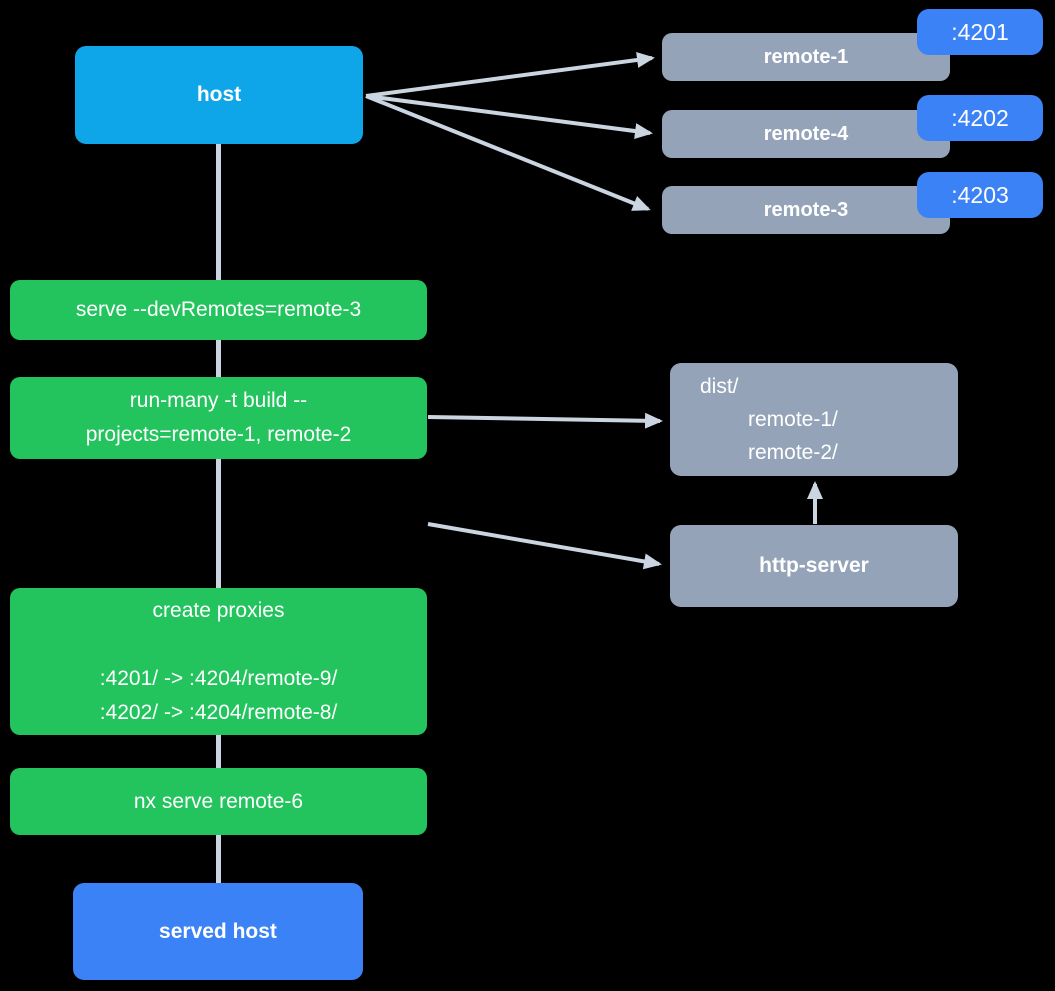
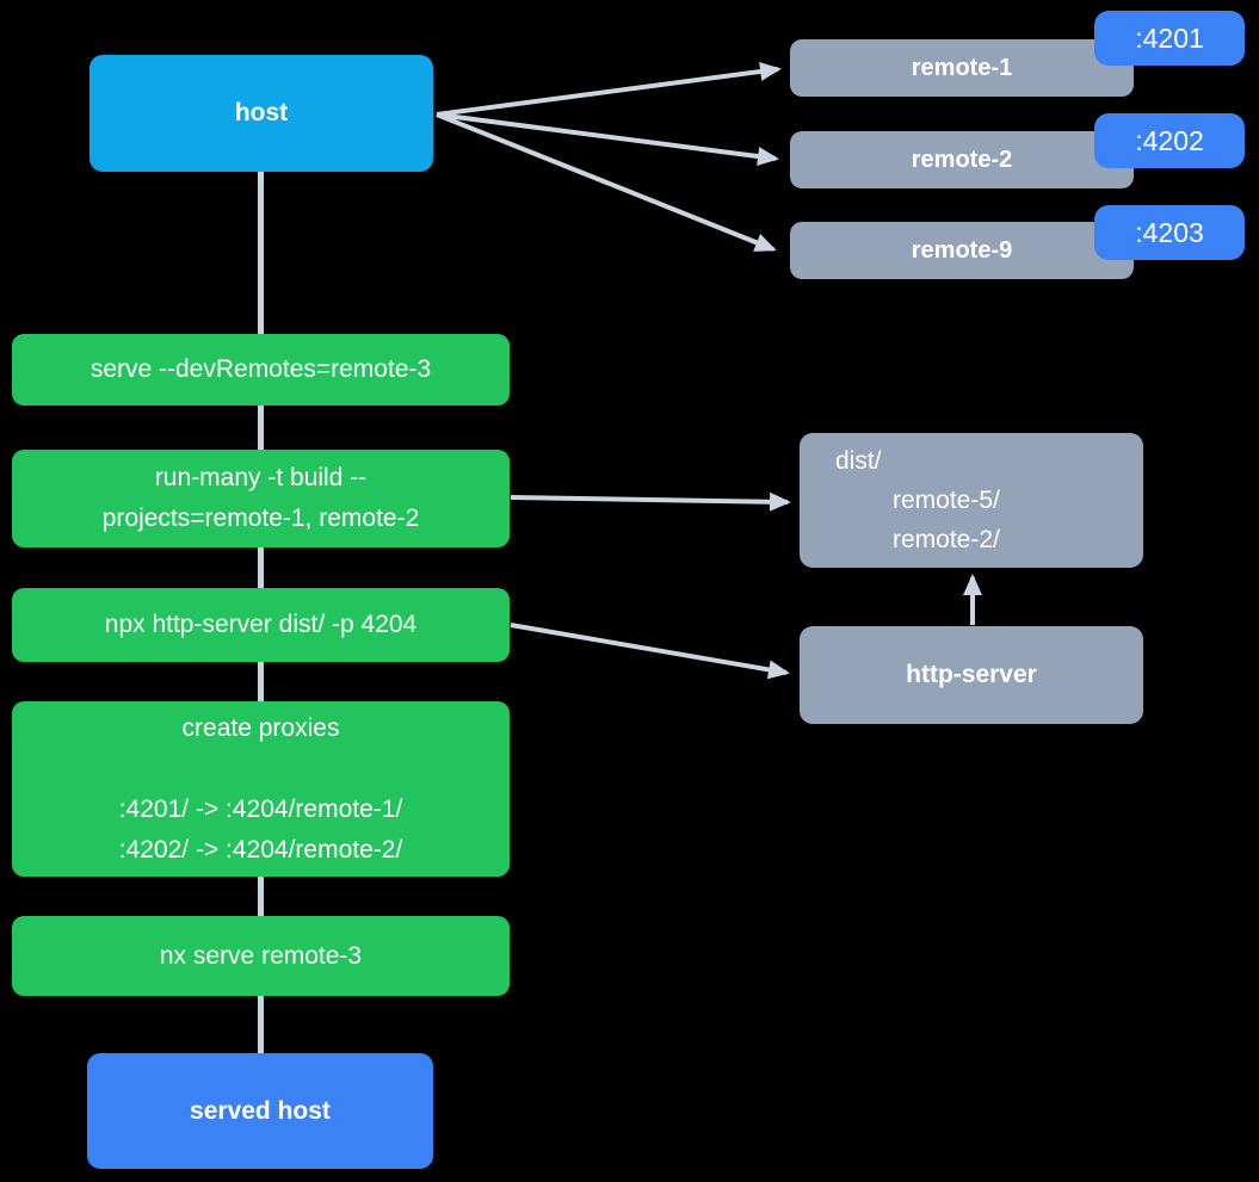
  host
  remote-1
- remote-4
+ remote-2
- remote-3
+ remote-9
  :4201
  :4202
  :4203
  serve --devRemotes=remote-3
  run-many -t build --
  projects=remote-1, remote-2
+ npx http-server dist/ -p 4204
  create proxies
- :4201/ -> :4204/remote-9/
+ :4201/ -> :4204/remote-1/
- :4202/ -> :4204/remote-8/
+ :4202/ -> :4204/remote-2/
- nx serve remote-6
+ nx serve remote-3
  dist/
- remote-1/
+ remote-5/
  remote-2/
  http-server
  served host
